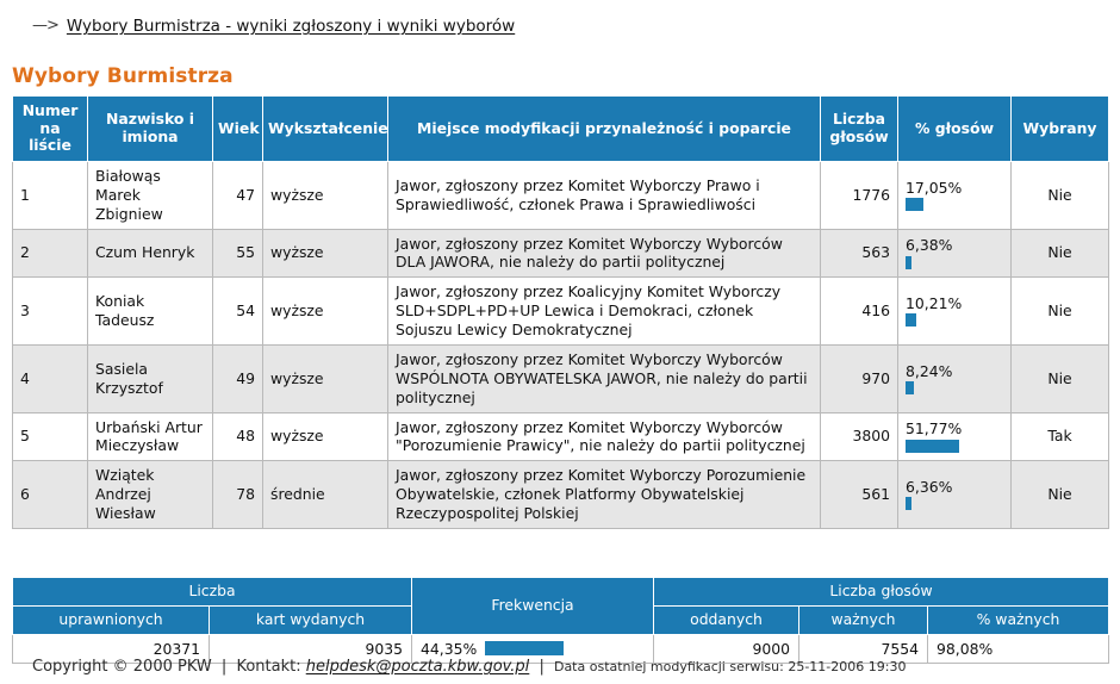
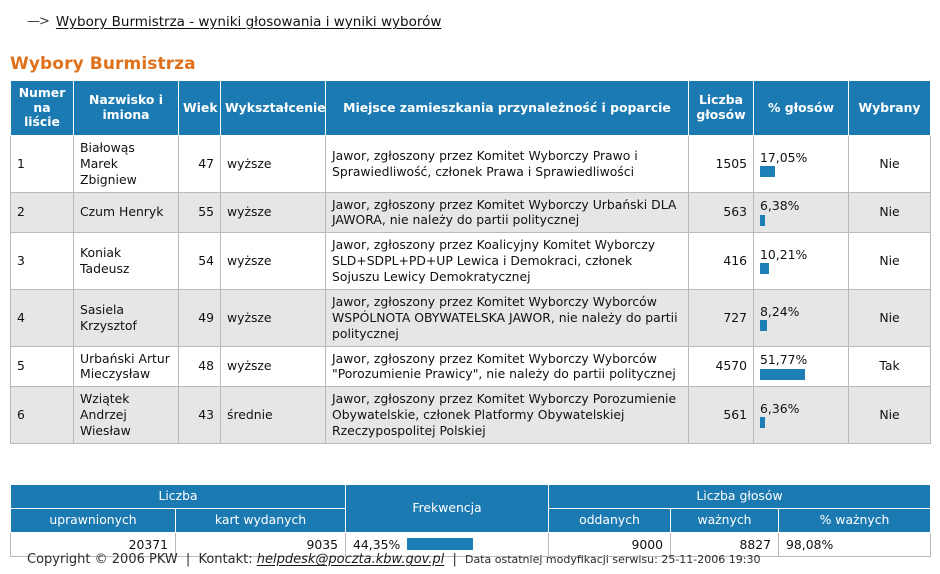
  —>
- Wybory Burmistrza - wyniki zgłoszony i wyniki wyborów
+ Wybory Burmistrza - wyniki głosowania i wyniki wyborów
  Wybory Burmistrza
- Numer na liście	Nazwisko i imiona	Wiek	Wykształcenie	Miejsce modyfikacji przynależność i poparcie	Liczba głosów	% głosów	Wybrany
+ Numer na liście	Nazwisko i imiona	Wiek	Wykształcenie	Miejsce zamieszkania przynależność i poparcie	Liczba głosów	% głosów	Wybrany
- 1	Białowąs Marek Zbigniew	47	wyższe	Jawor, zgłoszony przez Komitet Wyborczy Prawo i Sprawiedliwość, członek Prawa i Sprawiedliwości	1776	17,05%	Nie
+ 1	Białowąs Marek Zbigniew	47	wyższe	Jawor, zgłoszony przez Komitet Wyborczy Prawo i Sprawiedliwość, członek Prawa i Sprawiedliwości	1505	17,05%	Nie
- 2	Czum Henryk	55	wyższe	Jawor, zgłoszony przez Komitet Wyborczy Wyborców DLA JAWORA, nie należy do partii politycznej	563	6,38%	Nie
+ 2	Czum Henryk	55	wyższe	Jawor, zgłoszony przez Komitet Wyborczy Urbański DLA JAWORA, nie należy do partii politycznej	563	6,38%	Nie
  3	Koniak Tadeusz	54	wyższe	Jawor, zgłoszony przez Koalicyjny Komitet Wyborczy SLD+SDPL+PD+UP Lewica i Demokraci, członek Sojuszu Lewicy Demokratycznej	416	10,21%	Nie
- 4	Sasiela Krzysztof	49	wyższe	Jawor, zgłoszony przez Komitet Wyborczy Wyborców WSPÓLNOTA OBYWATELSKA JAWOR, nie należy do partii politycznej	970	8,24%	Nie
+ 4	Sasiela Krzysztof	49	wyższe	Jawor, zgłoszony przez Komitet Wyborczy Wyborców WSPÓLNOTA OBYWATELSKA JAWOR, nie należy do partii politycznej	727	8,24%	Nie
- 5	Urbański Artur Mieczysław	48	wyższe	Jawor, zgłoszony przez Komitet Wyborczy Wyborców "Porozumienie Prawicy", nie należy do partii politycznej	3800	51,77%	Tak
+ 5	Urbański Artur Mieczysław	48	wyższe	Jawor, zgłoszony przez Komitet Wyborczy Wyborców "Porozumienie Prawicy", nie należy do partii politycznej	4570	51,77%	Tak
- 6	Wziątek Andrzej Wiesław	78	średnie	Jawor, zgłoszony przez Komitet Wyborczy Porozumienie Obywatelskie, członek Platformy Obywatelskiej Rzeczypospolitej Polskiej	561	6,36%	Nie
+ 6	Wziątek Andrzej Wiesław	43	średnie	Jawor, zgłoszony przez Komitet Wyborczy Porozumienie Obywatelskie, członek Platformy Obywatelskiej Rzeczypospolitej Polskiej	561	6,36%	Nie
  Liczba	Frekwencja	Liczba głosów
  uprawnionych	kart wydanych	oddanych	ważnych	% ważnych
- 20371	9035	44,35%	9000	7554	98,08%
+ 20371	9035	44,35%	9000	8827	98,08%
- Copyright © 2000 PKW | Kontakt: helpdesk@poczta.kbw.gov.pl | Data ostatniej modyfikacji serwisu: 25-11-2006 19:30
+ Copyright © 2006 PKW | Kontakt: helpdesk@poczta.kbw.gov.pl | Data ostatniej modyfikacji serwisu: 25-11-2006 19:30
